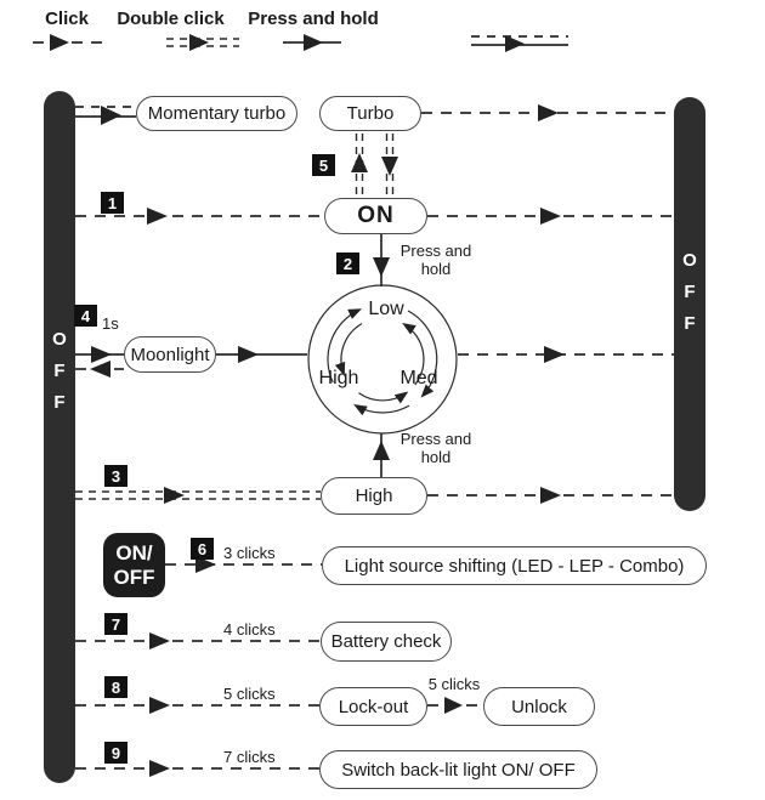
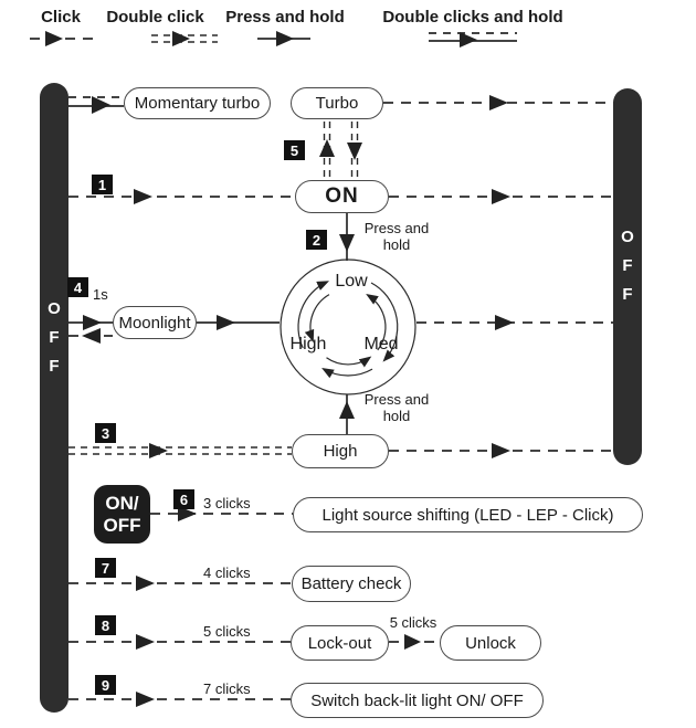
  Click
  Double click
  Press and hold
+ Double clicks and hold
  OFF
  OFF
  Momentary turbo
  Turbo
  ON
  Moonlight
  High
- Light source shifting (LED - LEP - Combo)
+ Light source shifting (LED - LEP - Click)
  Battery check
  Lock-out
  Unlock
  Switch back-lit light ON/ OFF
  ON/
  OFF
  1
  2
  3
  4
  5
  6
  7
  8
  9
  Low
  High
  Med
  1s
  Press and hold
  Press and hold
  3 clicks
  4 clicks
  5 clicks
  5 clicks
  7 clicks
